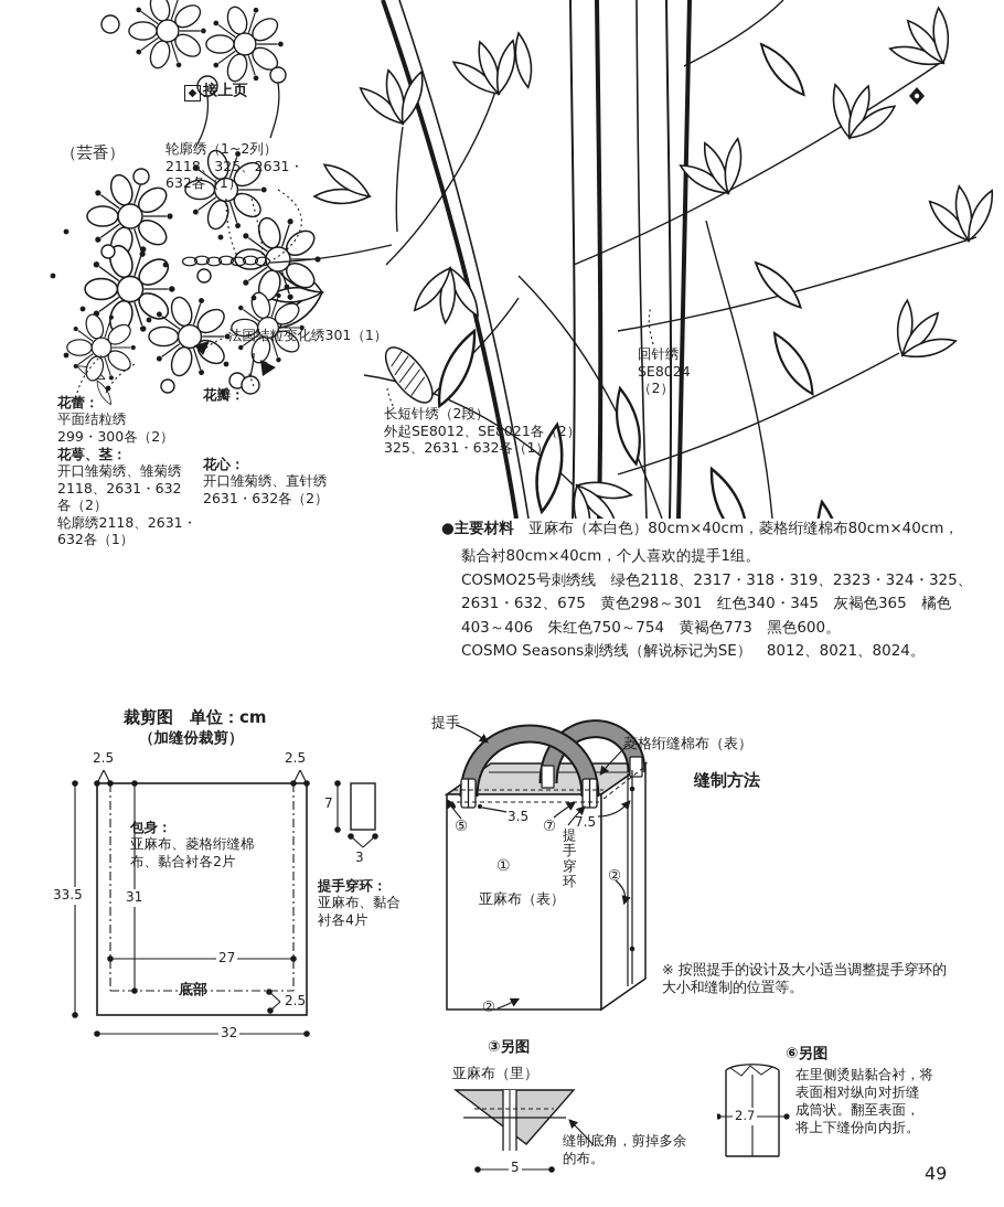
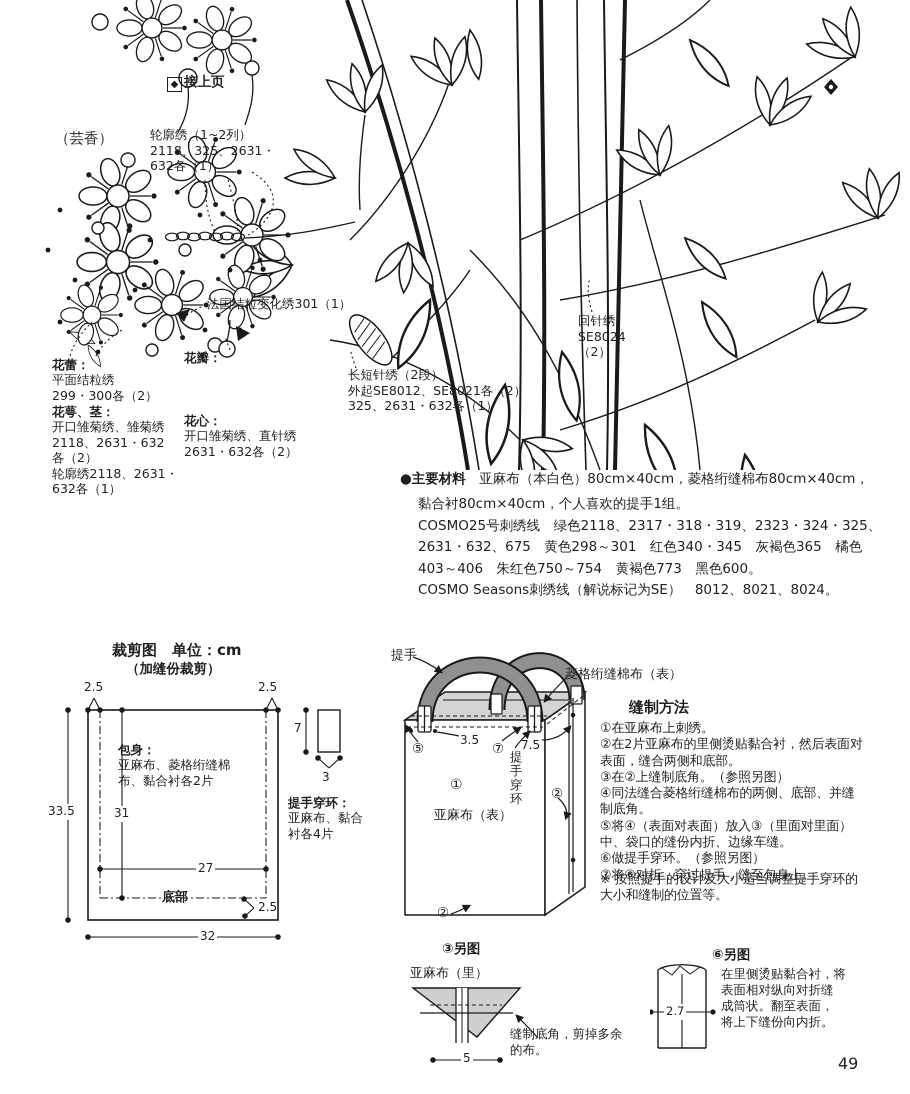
  ◆
  接上页
  （芸香）
  轮廓绣（1~2列）
  2118、325、2631・
  632各（1）
  法国结粒变化绣301（1）
  花蕾：
  平面结粒绣
  299・300各（2）
  花萼、茎：
  开口雏菊绣、雏菊绣
  2118、2631・632
  各（2）
  轮廓绣2118、2631・
  632各（1）
  花瓣：
  花心：
  开口雏菊绣、直针绣
  2631・632各（2）
  长短针绣（2段）
  外起SE8012、SE8021各（2）
  325、2631・632各（1）
  回针绣
  SE8024
  （2）
  ●主要材料 亚麻布（本白色）80cm×40cm，菱格绗缝棉布80cm×40cm，
  黏合衬80cm×40cm，个人喜欢的提手1组。
  COSMO25号刺绣线 绿色2118、2317・318・319、2323・324・325、
  2631・632、675 黄色298～301 红色340・345 灰褐色365 橘色
  403～406 朱红色750～754 黄褐色773 黑色600。
  COSMO Seasons刺绣线（解说标记为SE） 8012、8021、8024。
  裁剪图 单位：cm
  （加缝份裁剪）
  包身：
  亚麻布、菱格绗缝棉
  布、黏合衬各2片
  2.5
  2.5
  33.5
  31
  27
  32
  底部
  2.5
  7
  3
  提手穿环：
  亚麻布、黏合
  衬各4片
  提手
  菱格绗缝棉布（表）
  ⑤
  3.5
  ⑦
  7.5
  提
  手
  穿
  环
  ①
  亚麻布（表）
  ②
  ②
  缝制方法
+ ①在亚麻布上刺绣。
+ ②在2片亚麻布的里侧烫贴黏合衬，然后表面对
+ 表面，缝合两侧和底部。
+ ③在②上缝制底角。（参照另图）
+ ④同法缝合菱格绗缝棉布的两侧、底部、并缝
+ 制底角。
+ ⑤将④（表面对表面）放入③（里面对里面）
+ 中、袋口的缝份内折、边缘车缝。
+ ⑥做提手穿环。（参照另图）
+ ⑦将⑥对折，穿过提手，缝至包身上。
  ※ 按照提手的设计及大小适当调整提手穿环的
  大小和缝制的位置等。
  ③另图
  亚麻布（里）
  5
  缝制底角，剪掉多余
  的布。
  ⑥另图
  2.7
  在里侧烫贴黏合衬，将
  表面相对纵向对折缝
  成筒状。翻至表面，
  将上下缝份向内折。
  49
